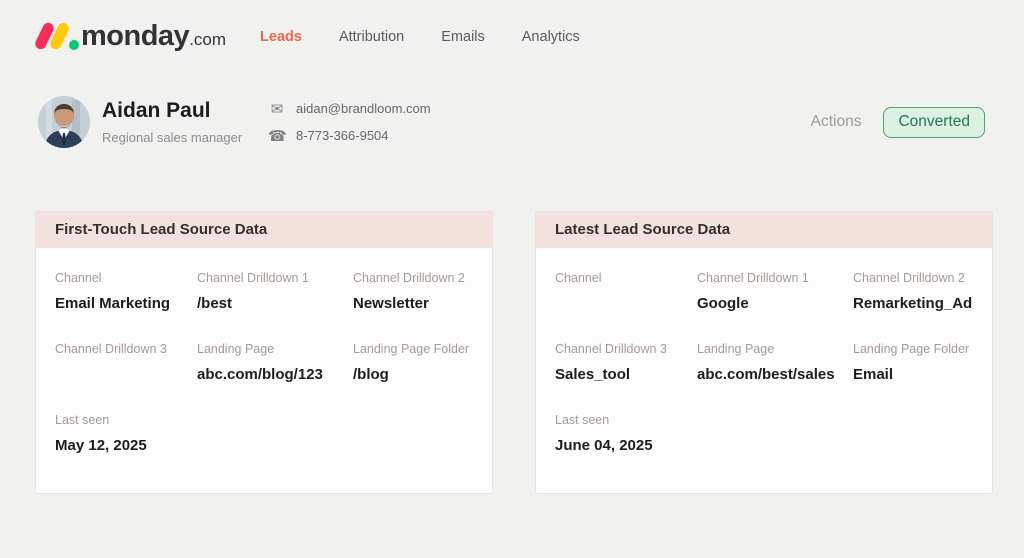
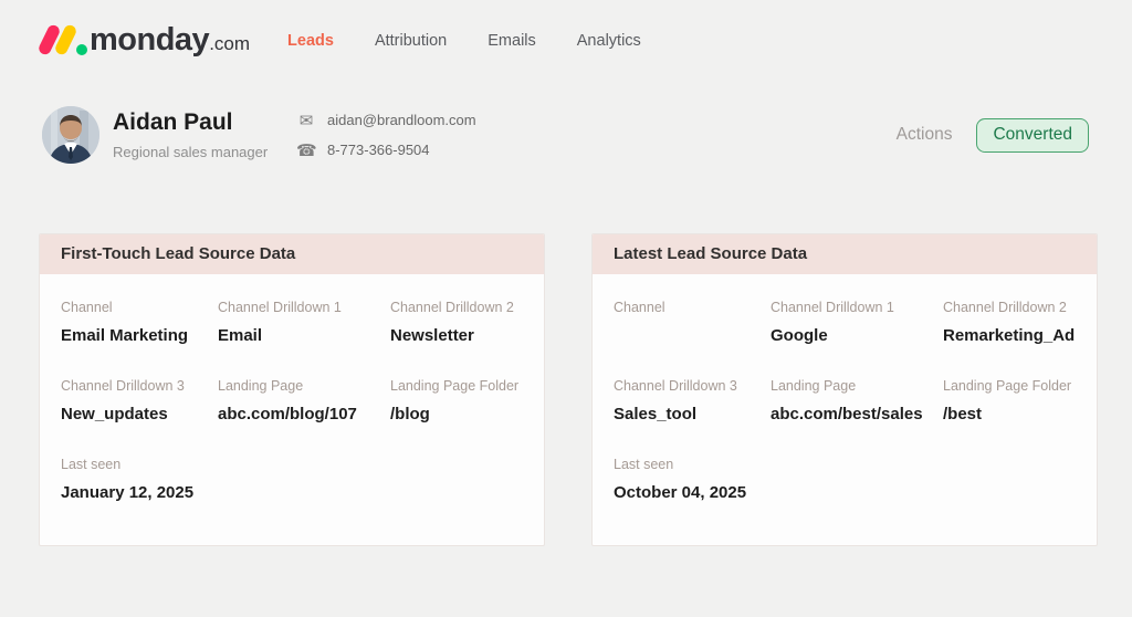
  monday
  .com
  Leads
  Attribution
  Emails
  Analytics
  Aidan Paul
  Regional sales manager
  ✉
  aidan@brandloom.com
  ☎
  8-773-366-9504
  Actions
  Converted
  First-Touch Lead Source Data
  Channel
  Email Marketing
  Channel Drilldown 1
- /best
+ Email
  Channel Drilldown 2
  Newsletter
  Channel Drilldown 3
+ New_updates
  Landing Page
- abc.com/blog/123
+ abc.com/blog/107
  Landing Page Folder
  /blog
  Last seen
- May 12, 2025
+ January 12, 2025
  Latest Lead Source Data
  Channel
  Channel Drilldown 1
  Google
  Channel Drilldown 2
  Remarketing_Ad
  Channel Drilldown 3
  Sales_tool
  Landing Page
  abc.com/best/sales
  Landing Page Folder
- Email
+ /best
  Last seen
- June 04, 2025
+ October 04, 2025
